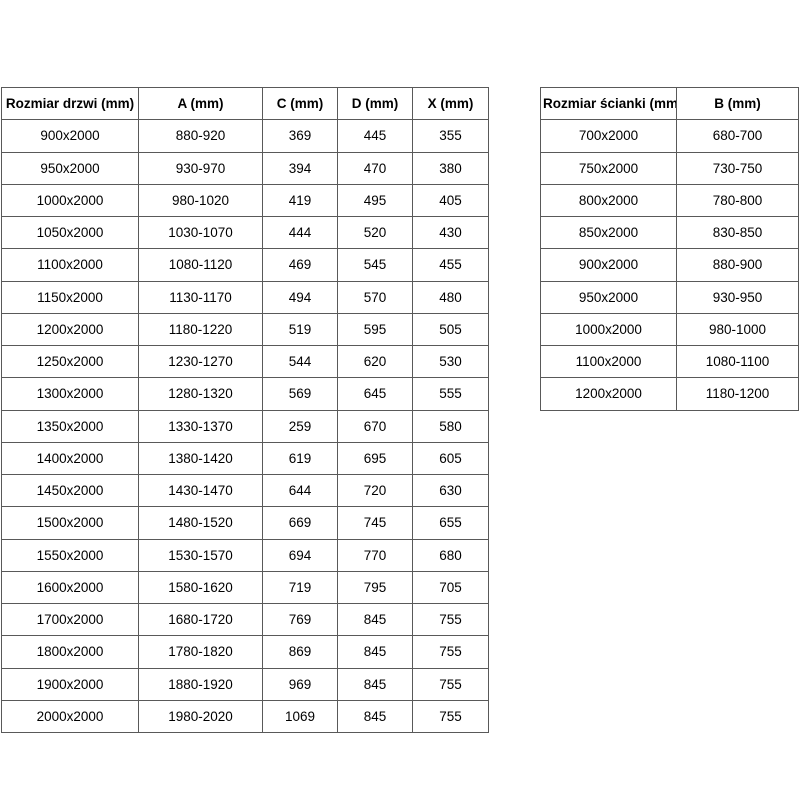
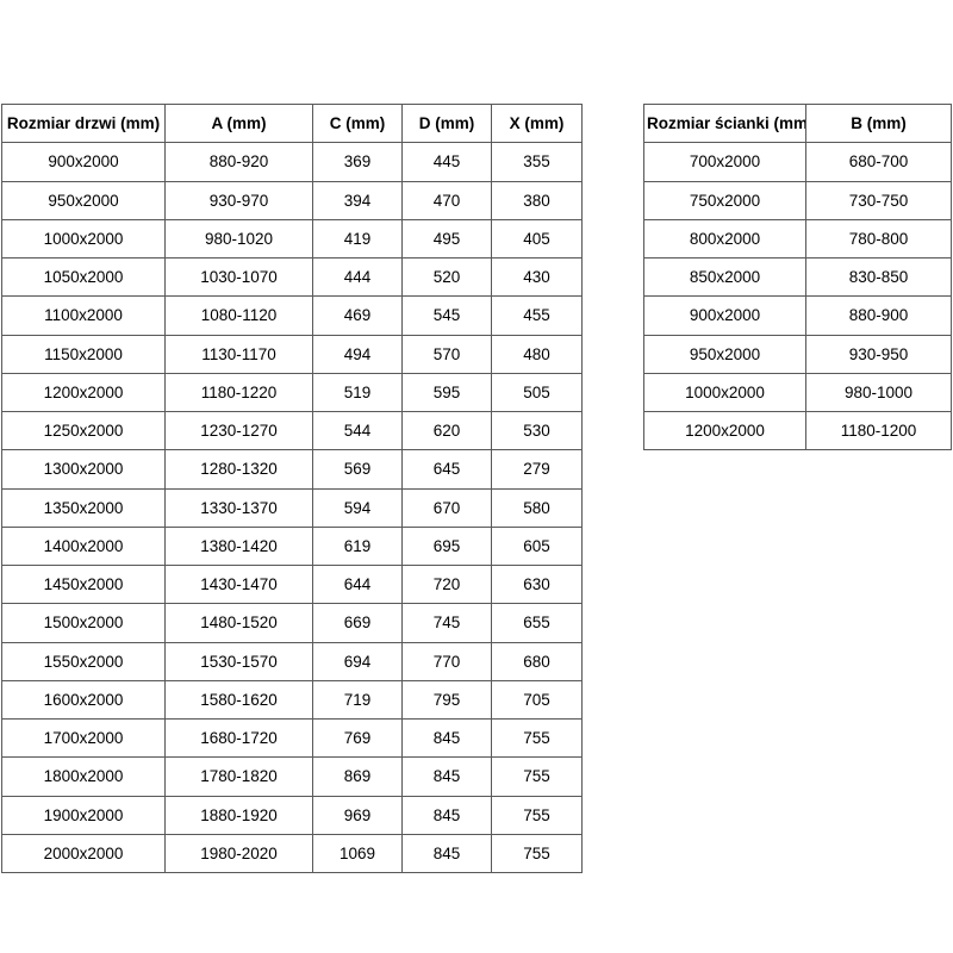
  Rozmiar drzwi (mm)	A (mm)	C (mm)	D (mm)	X (mm)
  900x2000	880-920	369	445	355
  950x2000	930-970	394	470	380
  1000x2000	980-1020	419	495	405
  1050x2000	1030-1070	444	520	430
  1100x2000	1080-1120	469	545	455
  1150x2000	1130-1170	494	570	480
  1200x2000	1180-1220	519	595	505
  1250x2000	1230-1270	544	620	530
- 1300x2000	1280-1320	569	645	555
+ 1300x2000	1280-1320	569	645	279
- 1350x2000	1330-1370	259	670	580
+ 1350x2000	1330-1370	594	670	580
  1400x2000	1380-1420	619	695	605
  1450x2000	1430-1470	644	720	630
  1500x2000	1480-1520	669	745	655
  1550x2000	1530-1570	694	770	680
  1600x2000	1580-1620	719	795	705
  1700x2000	1680-1720	769	845	755
  1800x2000	1780-1820	869	845	755
  1900x2000	1880-1920	969	845	755
  2000x2000	1980-2020	1069	845	755
  Rozmiar ścianki (mm	B (mm)
  700x2000	680-700
  750x2000	730-750
  800x2000	780-800
  850x2000	830-850
  900x2000	880-900
  950x2000	930-950
  1000x2000	980-1000
- 1100x2000	1080-1100
  1200x2000	1180-1200
